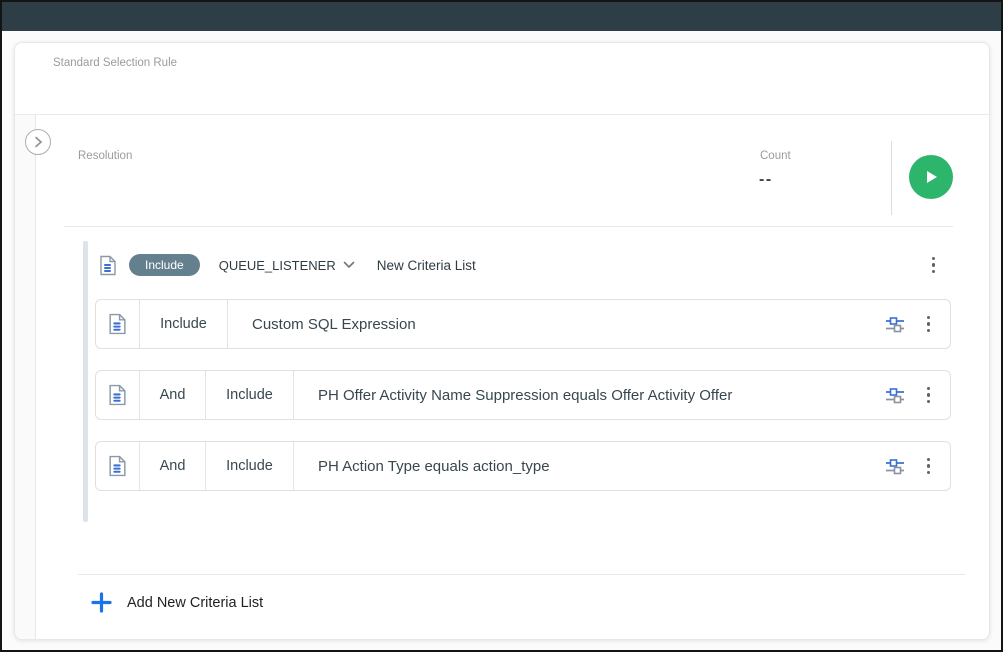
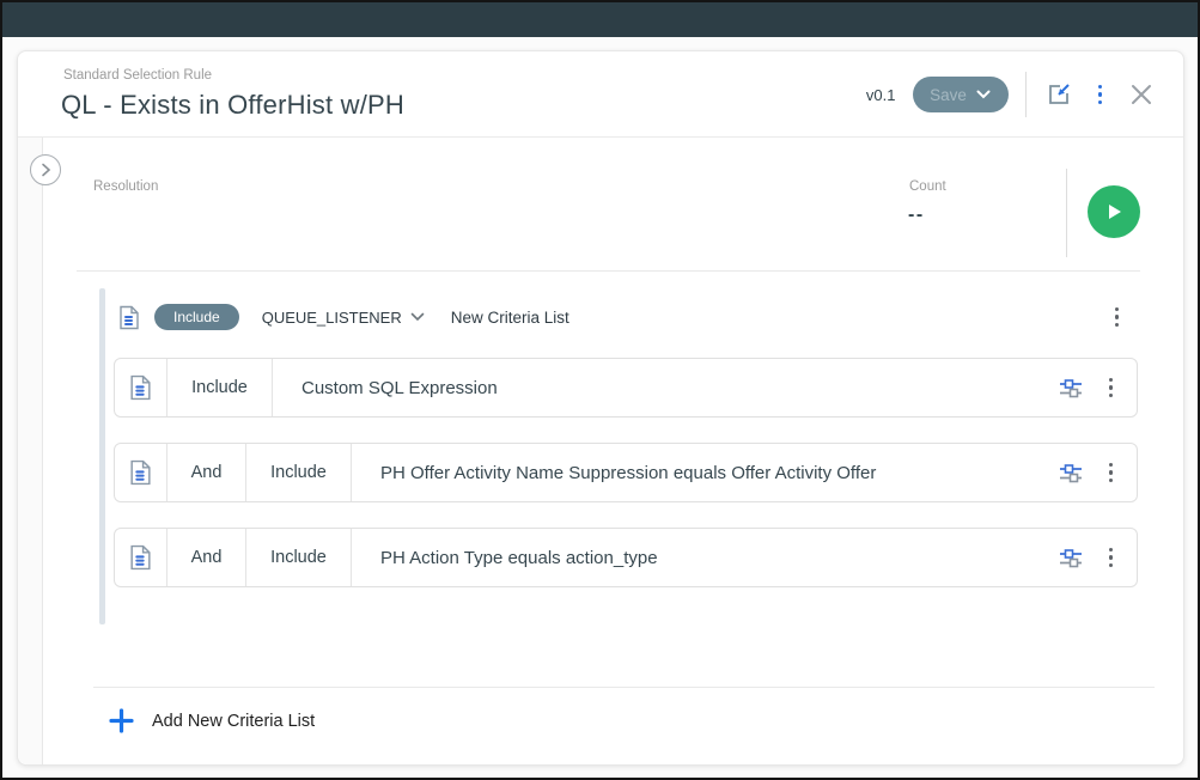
  Standard Selection Rule
+ QL - Exists in OfferHist w/PH
+ v0.1
+ Save
  Resolution
  Count
  --
  Include
  QUEUE_LISTENER
  New Criteria List
  Include
  Custom SQL Expression
  And
  Include
  PH Offer Activity Name Suppression equals Offer Activity Offer
  And
  Include
  PH Action Type equals action_type
  Add New Criteria List
